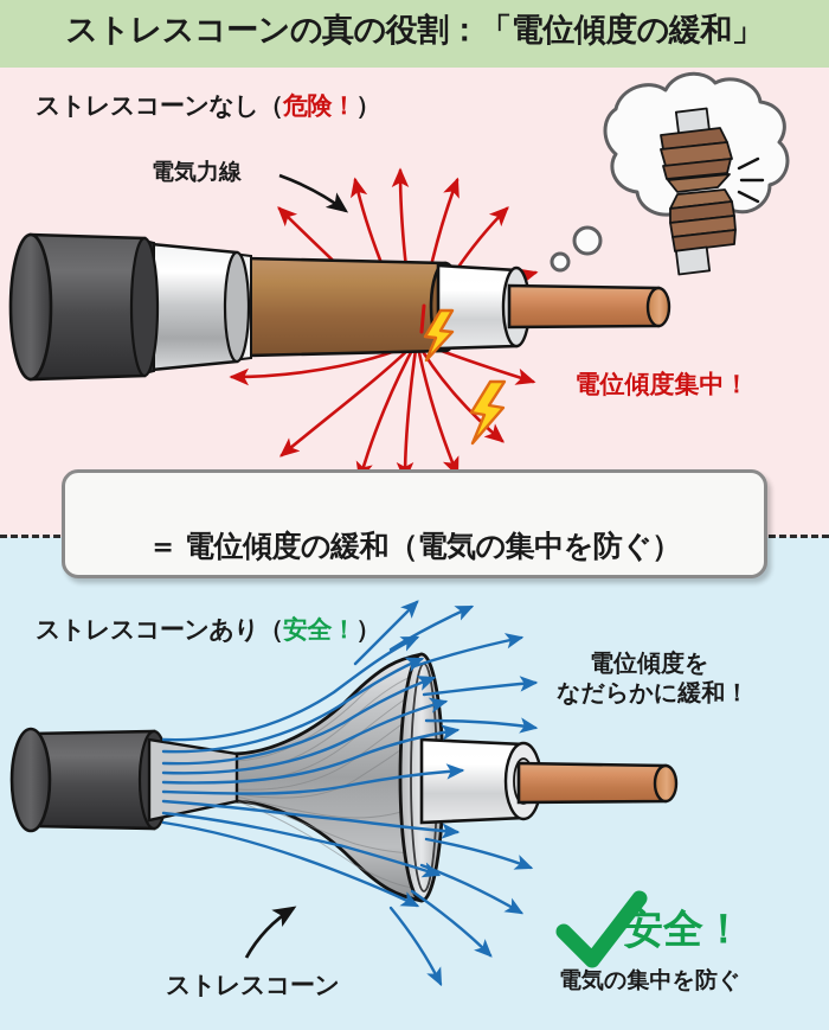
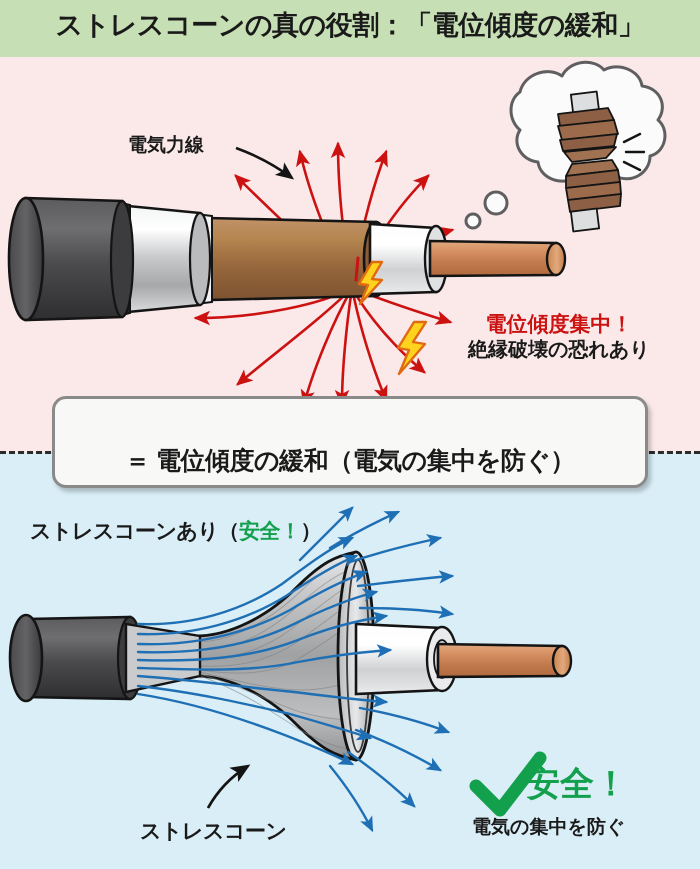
  ストレスコーンの真の役割：「電位傾度の緩和」
- ストレスコーンなし（危険！）
  電気力線
  電位傾度集中！
+ 絶縁破壊の恐れあり
  ストレスコーンあり（安全！）
- 電位傾度を
- なだらかに緩和！
  ストレスコーン
  安全！
  電気の集中を防ぐ
  ＝ 電位傾度の緩和（電気の集中を防ぐ）
